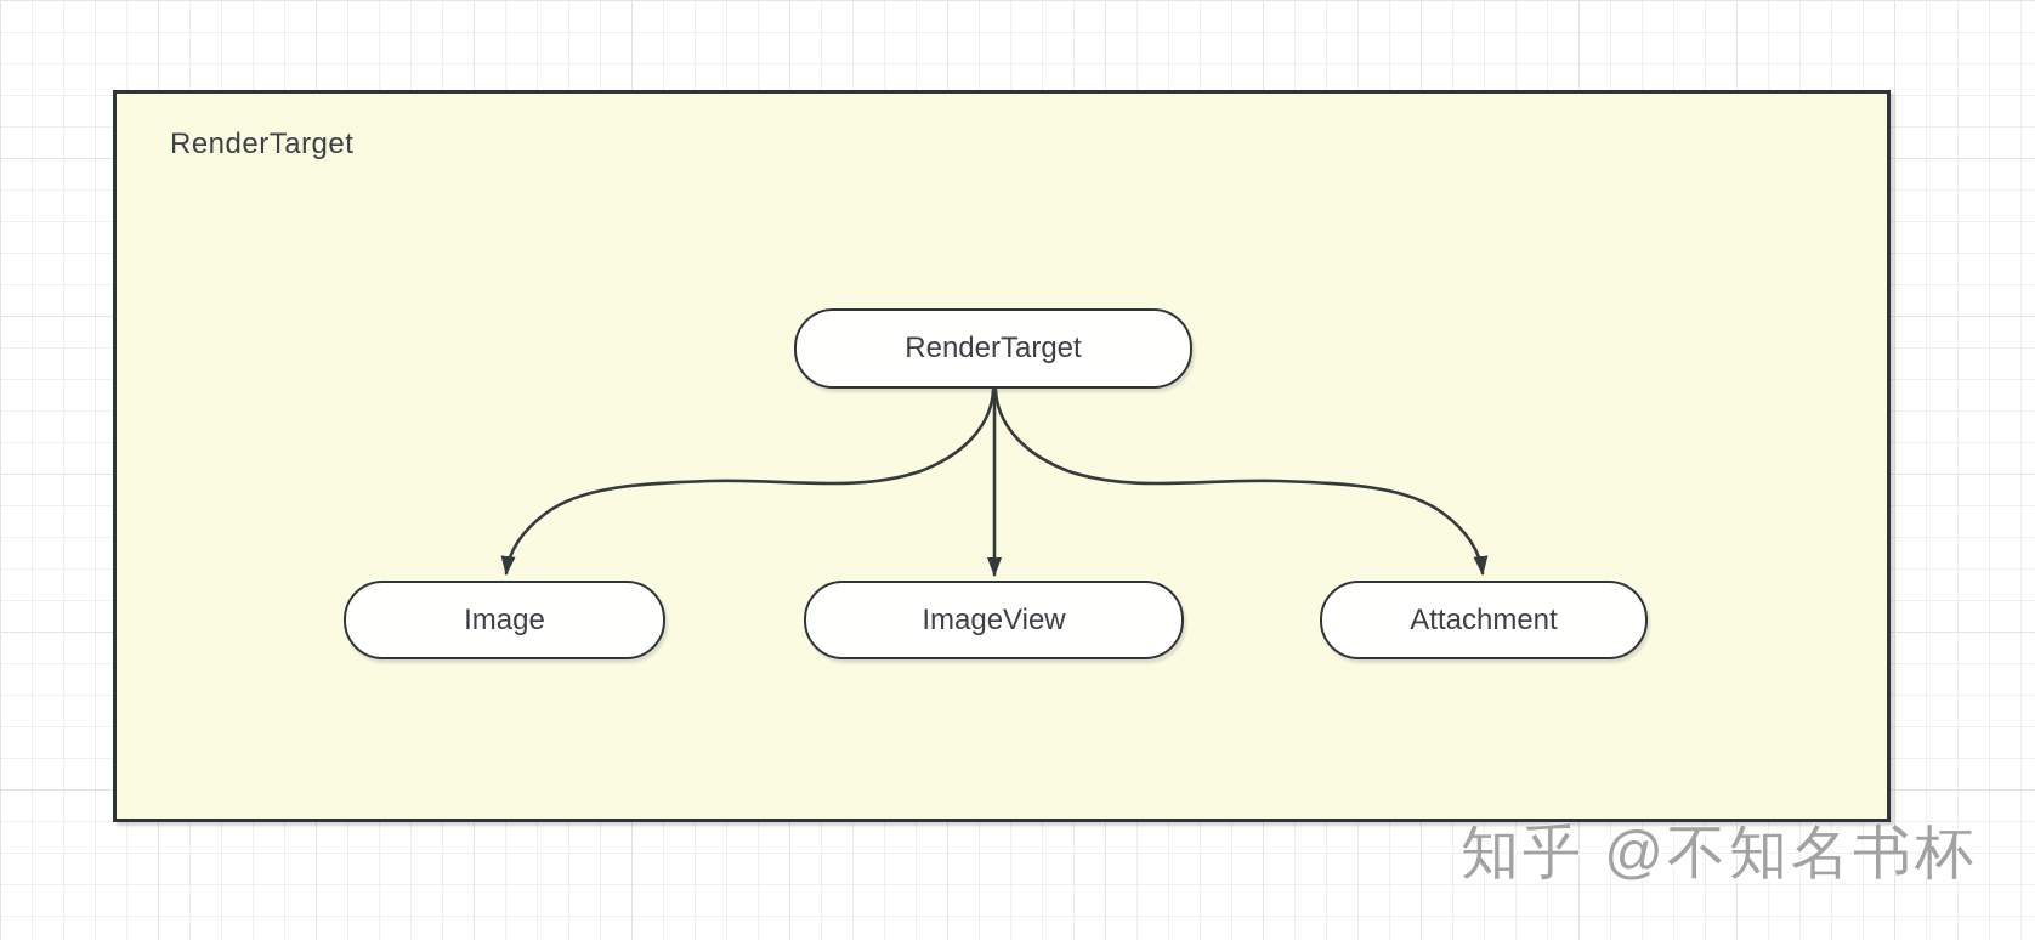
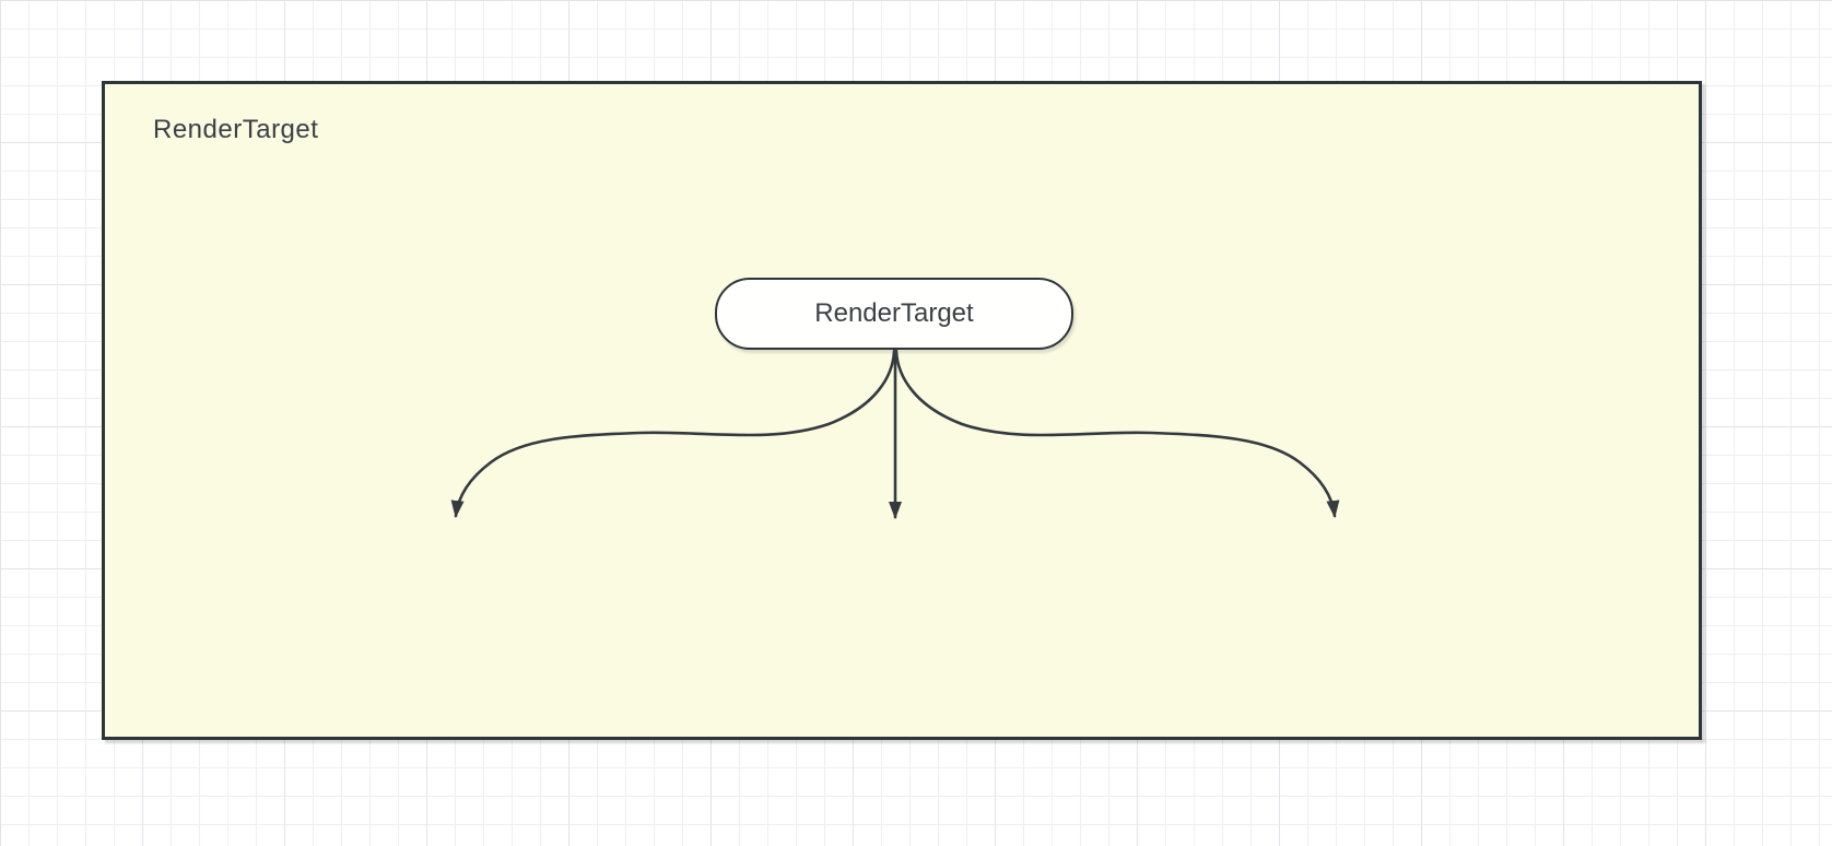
  RenderTarget
  RenderTarget
- Image
- ImageView
- Attachment
- 知乎 @不知名书杯
